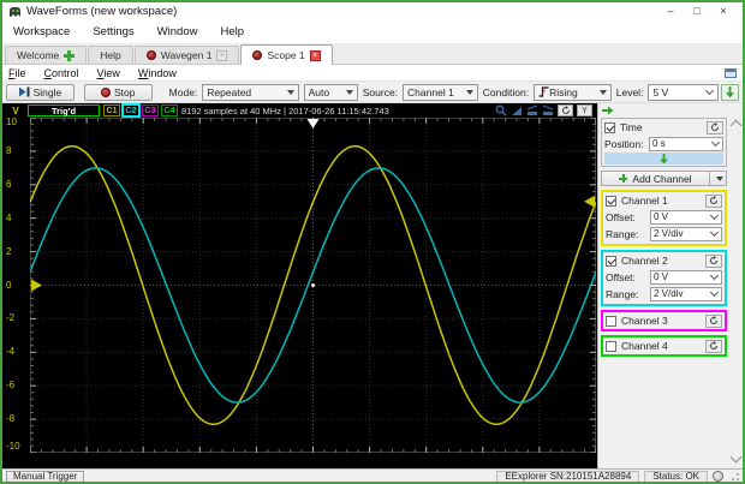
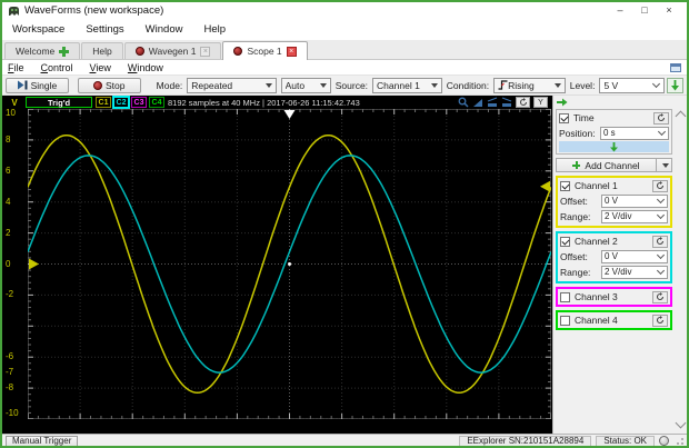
  WaveForms (new workspace)
  –
  □
  ×
  Workspace
  Settings
  Window
  Help
  Welcome
  Help
  Wavegen 1
  Scope 1
  File
  Control
  View
  Window
  Single
  Stop
  Mode:
  Repeated
  Auto
  Source:
  Channel 1
  Condition:
  Rising
  Level:
  5 V
  V
  Trig'd
  8192 samples at 40 MHz | 2017-06-26 11:15:42.743
  10
  8
  6
  4
  2
  0
  -2
- -4
+ -7
  -6
  -8
  -10
  Time
  Position:
  0 s
  Add Channel
  Channel 1
  Offset:
  0 V
  Range:
  2 V/div
  Channel 2
  Offset:
  0 V
  Range:
  2 V/div
  Channel 3
  Channel 4
  Manual Trigger
  EExplorer SN:210151A28894
  Status: OK
